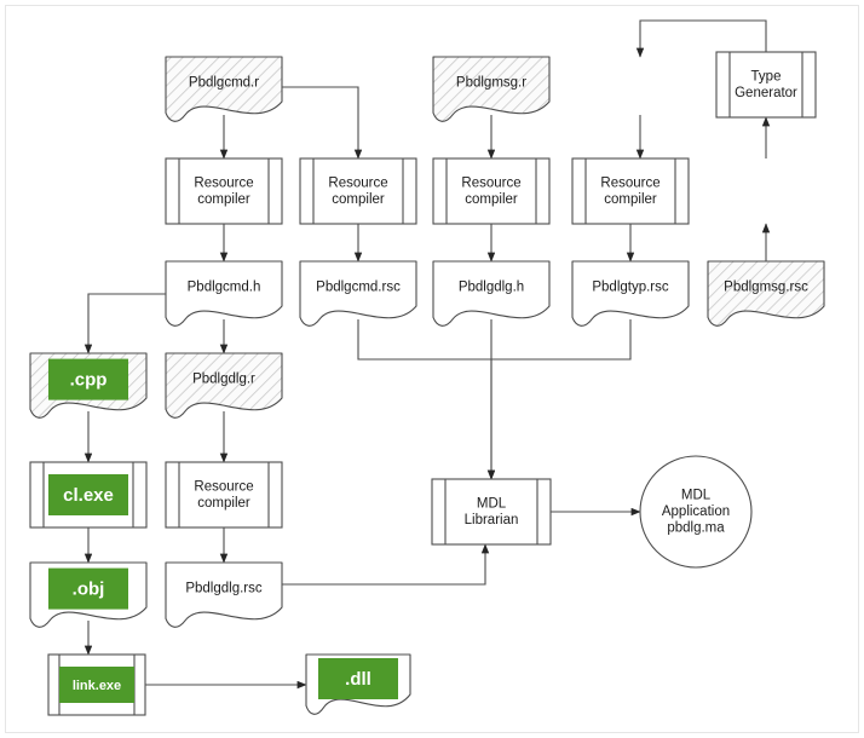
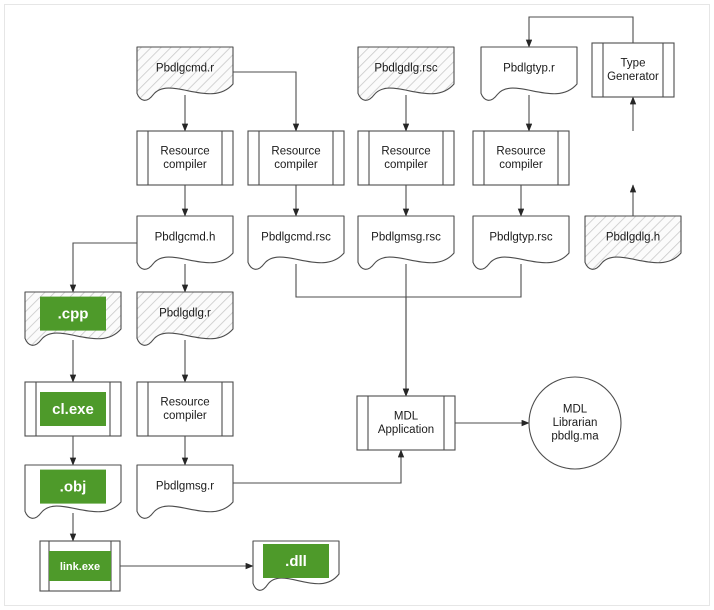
  Pbdlgcmd.r
- Pbdlgmsg.r
+ Pbdlgdlg.rsc
+ Pbdlgtyp.r
  Type
  Generator
  Resource
  compiler
  Resource
  compiler
  Resource
  compiler
  Resource
  compiler
  Pbdlgcmd.h
  Pbdlgcmd.rsc
- Pbdlgdlg.h
+ Pbdlgmsg.rsc
  Pbdlgtyp.rsc
- Pbdlgmsg.rsc
+ Pbdlgdlg.h
  .cpp
  Pbdlgdlg.r
  cl.exe
  Resource
  compiler
  MDL
- Librarian
+ Application
  MDL
- Application
+ Librarian
  pbdlg.ma
  .obj
- Pbdlgdlg.rsc
+ Pbdlgmsg.r
  link.exe
  .dll
